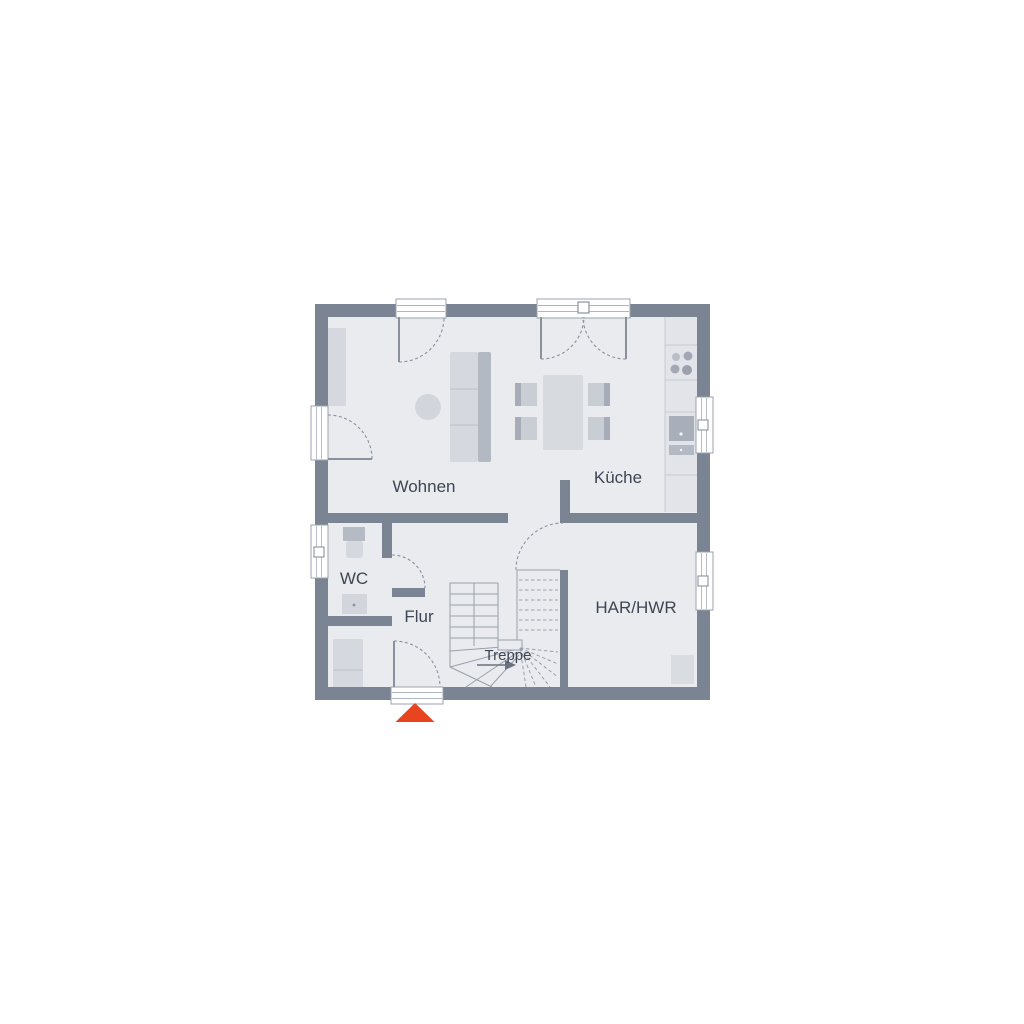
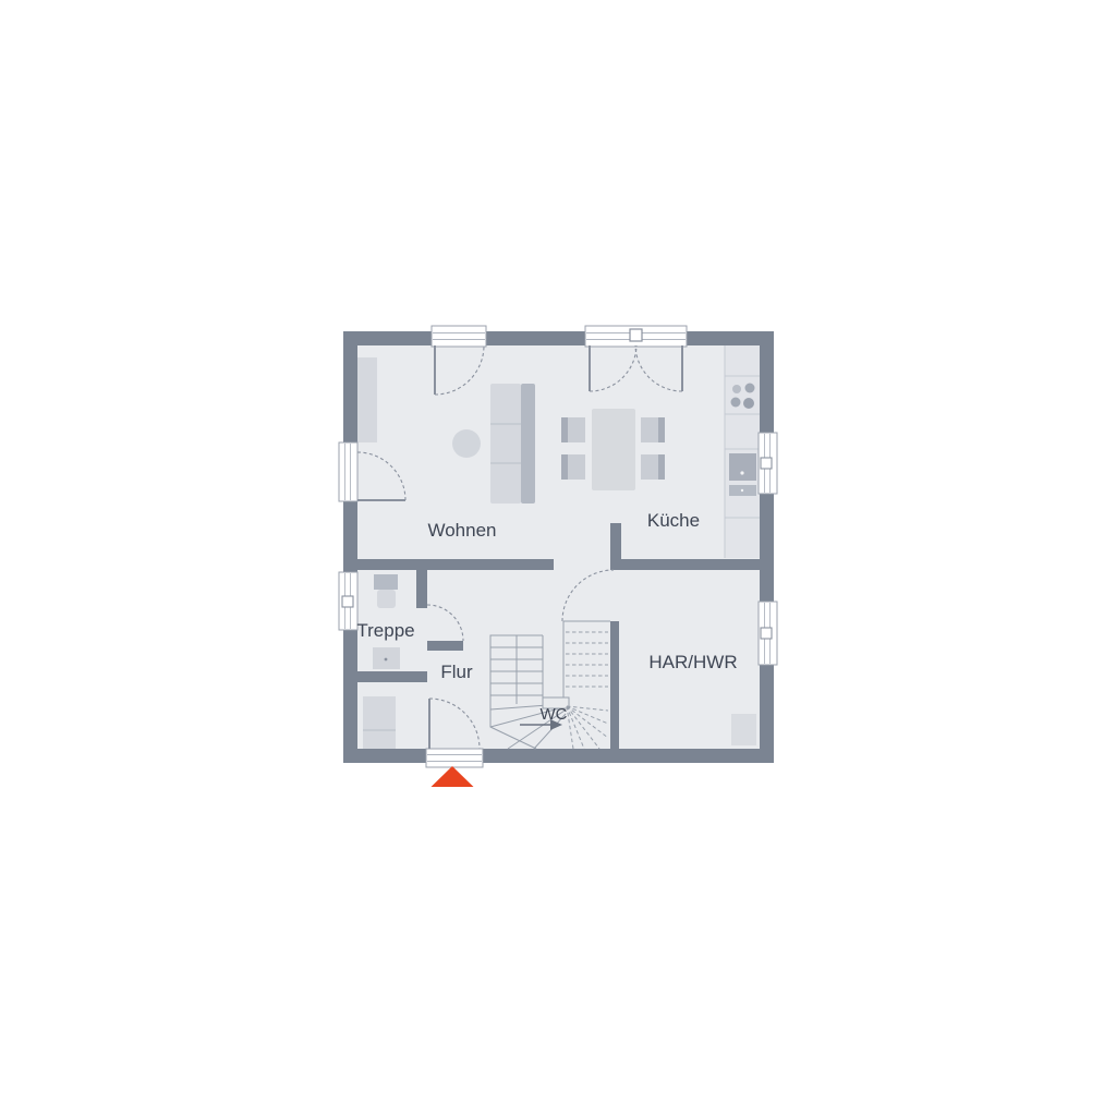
  Wohnen
  Küche
- WC
+ Treppe
  Flur
- Treppe
+ WC
  HAR/HWR
